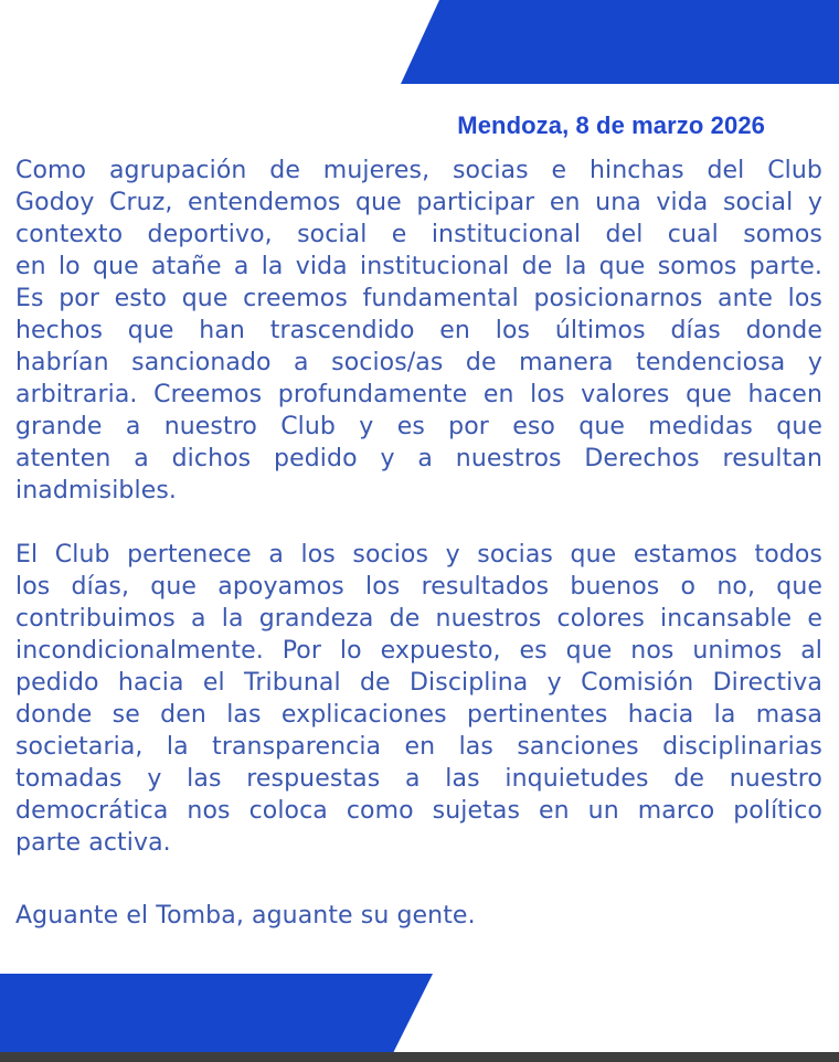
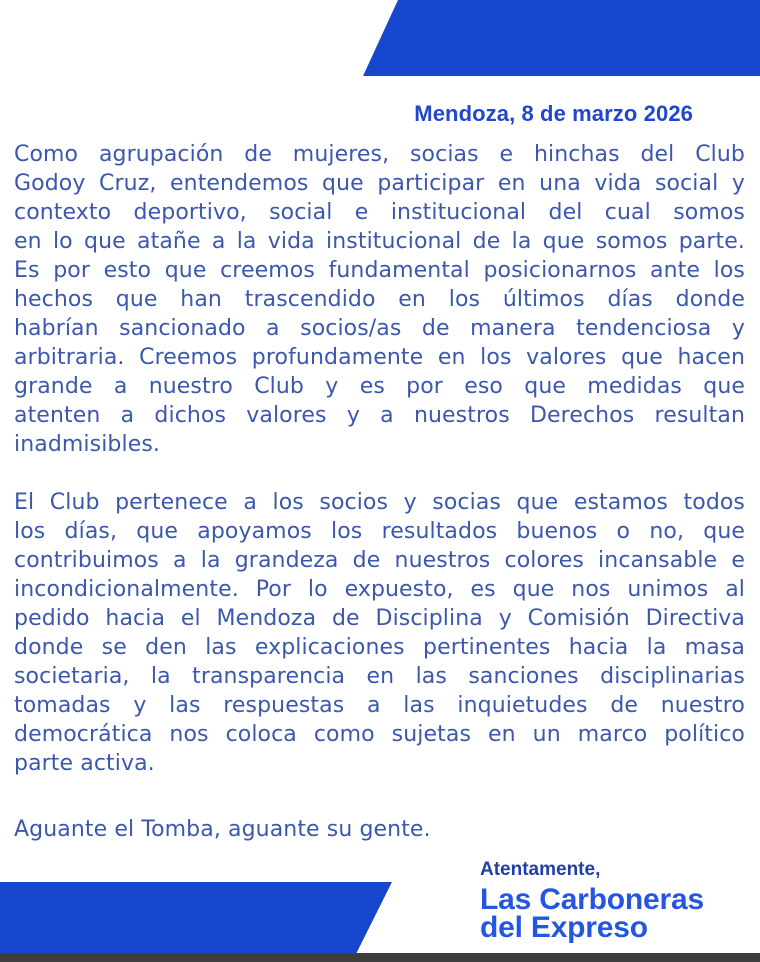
  Mendoza, 8 de marzo 2026
  Como agrupación de mujeres, socias e hinchas del Club
  Godoy Cruz, entendemos que participar en una vida social y
  contexto deportivo, social e institucional del cual somos
  en lo que atañe a la vida institucional de la que somos parte.
  Es por esto que creemos fundamental posicionarnos ante los
  hechos que han trascendido en los últimos días donde
  habrían sancionado a socios/as de manera tendenciosa y
  arbitraria. Creemos profundamente en los valores que hacen
  grande a nuestro Club y es por eso que medidas que
- atenten a dichos pedido y a nuestros Derechos resultan
+ atenten a dichos valores y a nuestros Derechos resultan
  inadmisibles.
  El Club pertenece a los socios y socias que estamos todos
  los días, que apoyamos los resultados buenos o no, que
  contribuimos a la grandeza de nuestros colores incansable e
  incondicionalmente. Por lo expuesto, es que nos unimos al
- pedido hacia el Tribunal de Disciplina y Comisión Directiva
+ pedido hacia el Mendoza de Disciplina y Comisión Directiva
  donde se den las explicaciones pertinentes hacia la masa
  societaria, la transparencia en las sanciones disciplinarias
  tomadas y las respuestas a las inquietudes de nuestro
  democrática nos coloca como sujetas en un marco político
  parte activa.
  Aguante el Tomba, aguante su gente.
+ Atentamente,
+ Las Carboneras
+ del Expreso
